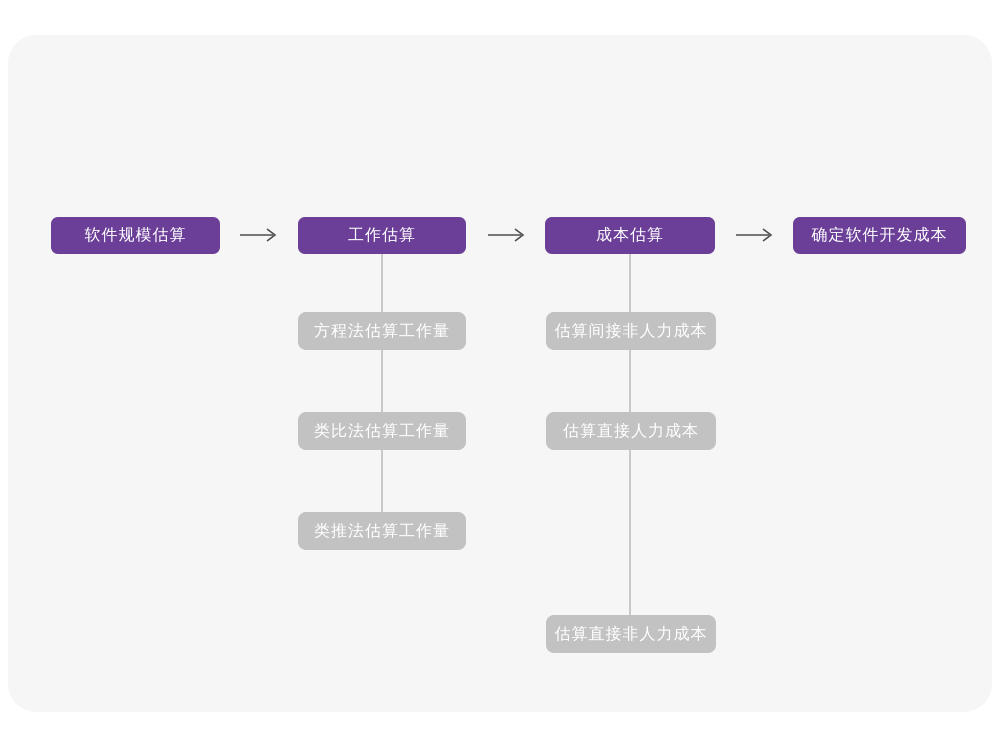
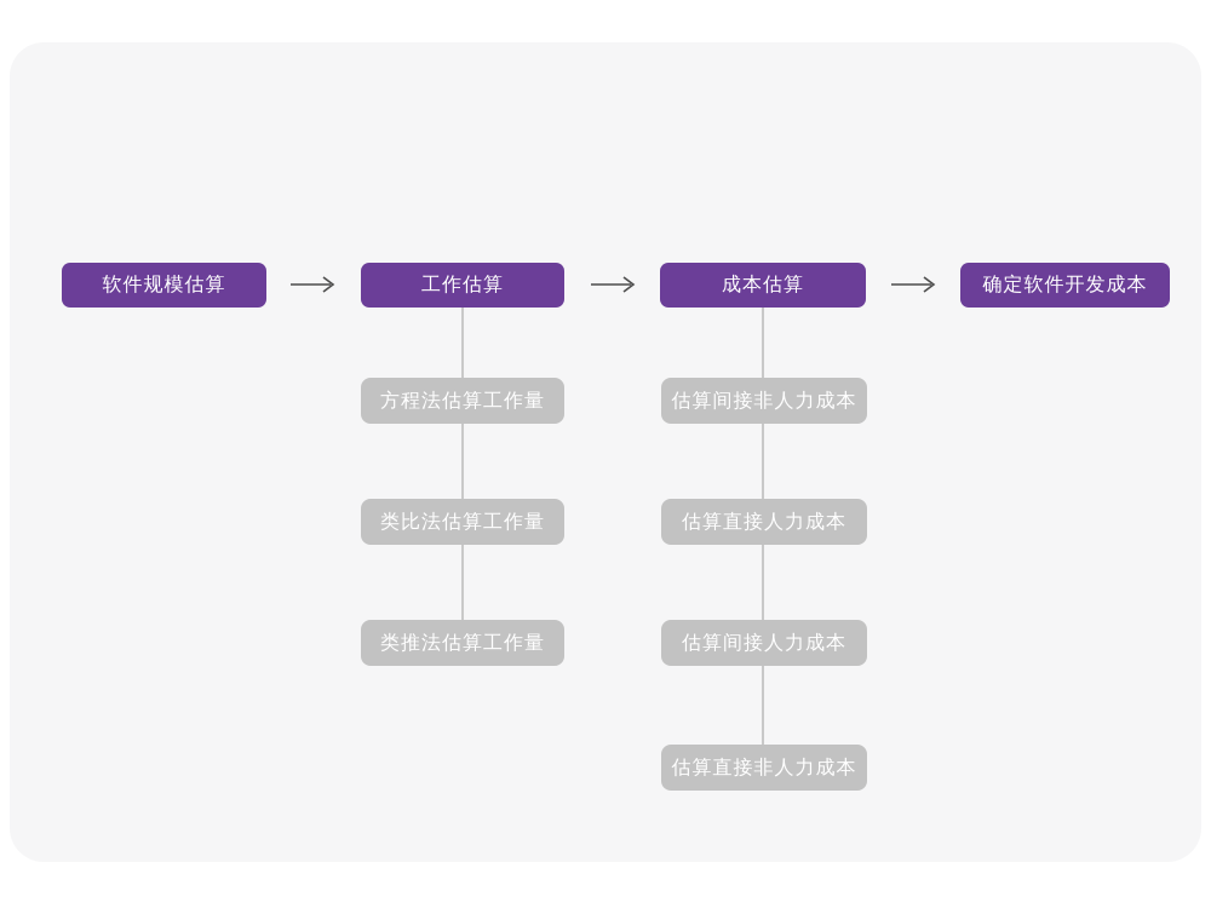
  软件规模估算
  工作估算
  成本估算
  确定软件开发成本
  方程法估算工作量
  类比法估算工作量
  类推法估算工作量
  估算间接非人力成本
  估算直接人力成本
+ 估算间接人力成本
  估算直接非人力成本
